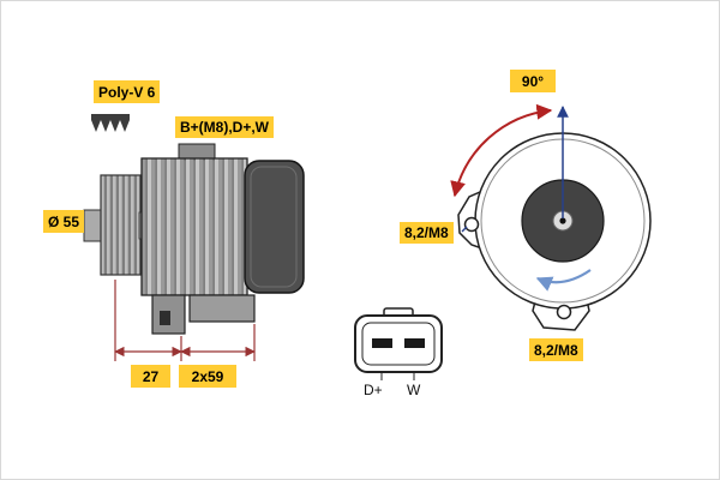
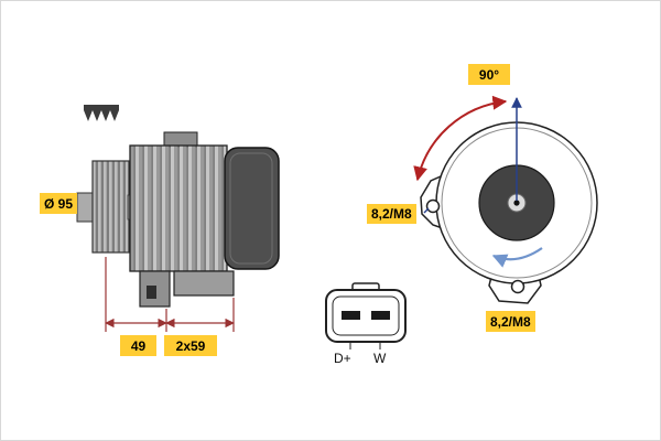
- Poly-V 6
- B+(M8),D+,W
- Ø 55
+ Ø 95
- 27
+ 49
  2x59
  90°
  8,2/M8
  8,2/M8
  D+
  W
